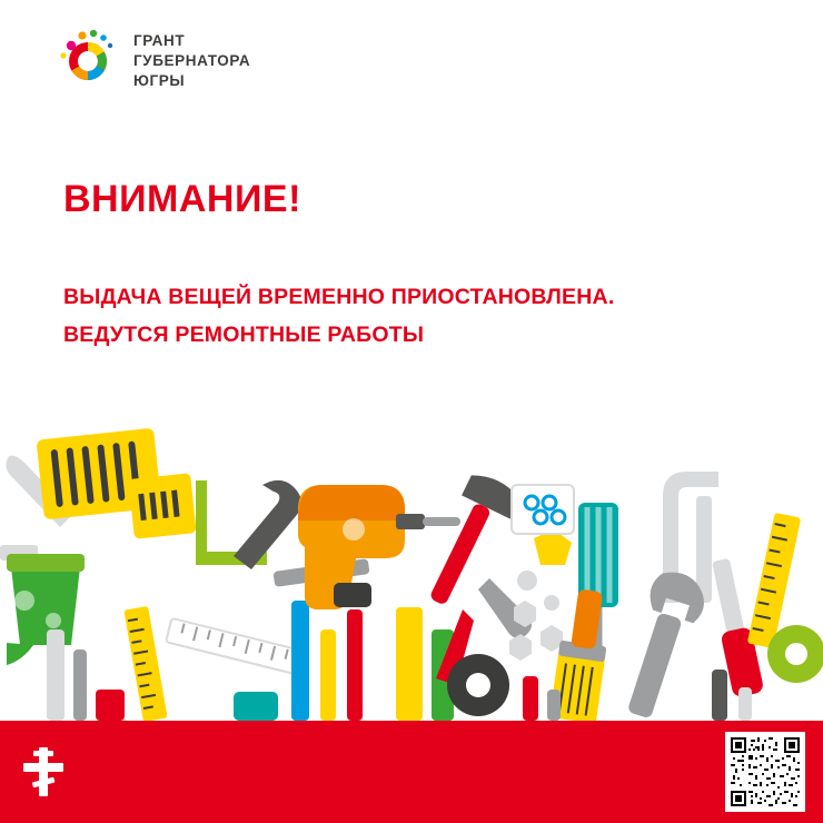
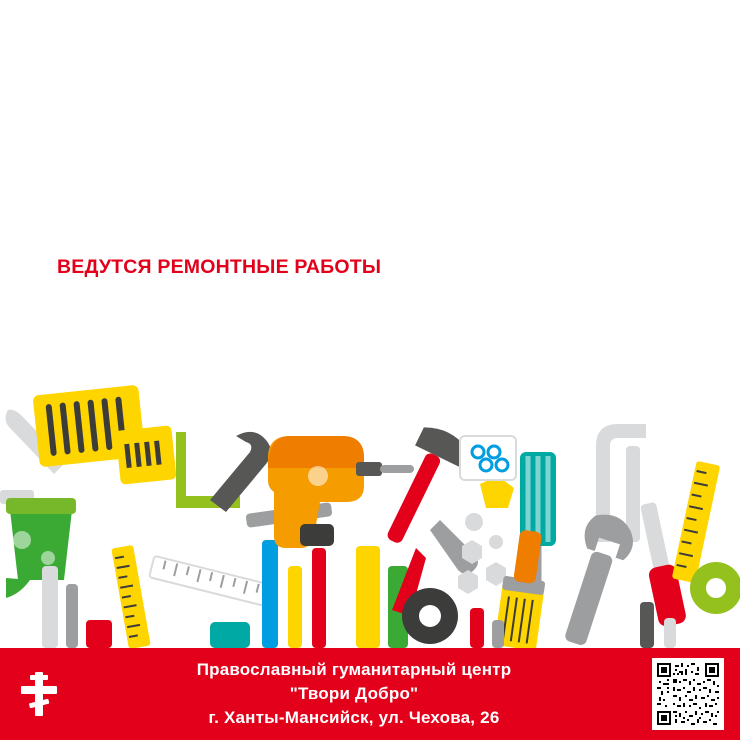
- ГРАНТ
- ГУБЕРНАТОРА
- ЮГРЫ
- ВНИМАНИЕ!
- ВЫДАЧА ВЕЩЕЙ ВРЕМЕННО ПРИОСТАНОВЛЕНА.
  ВЕДУТСЯ РЕМОНТНЫЕ РАБОТЫ
+ Православный гуманитарный центр
+ "Твори Добро"
+ г. Ханты-Мансийск, ул. Чехова, 26
